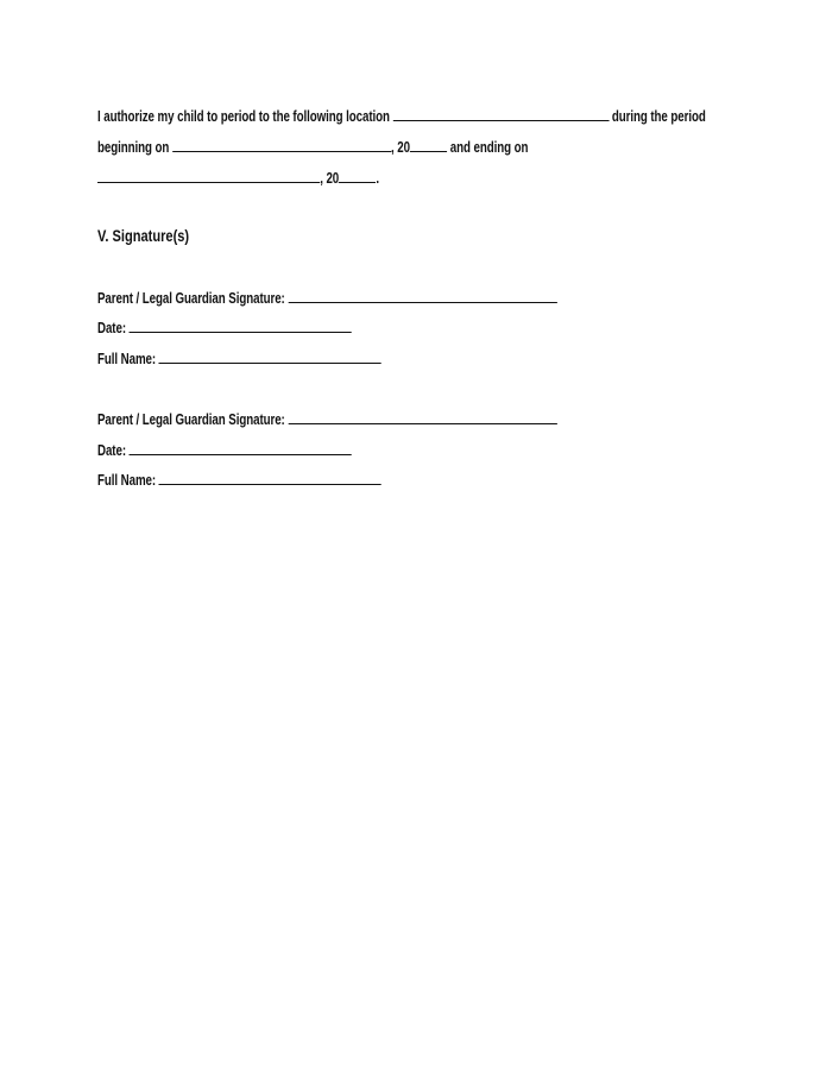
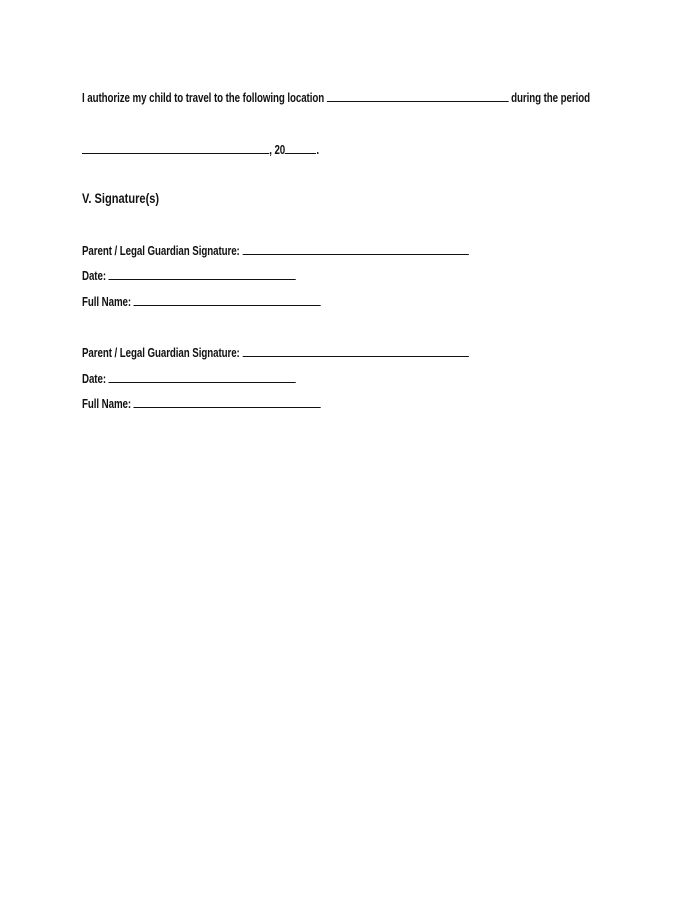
- I authorize my child to period to the following location during the period
+ I authorize my child to travel to the following location during the period
- beginning on , 20 and ending on
  , 20 .
  V. Signature(s)
  Parent / Legal Guardian Signature:
  Date:
  Full Name:
  Parent / Legal Guardian Signature:
  Date:
  Full Name:
